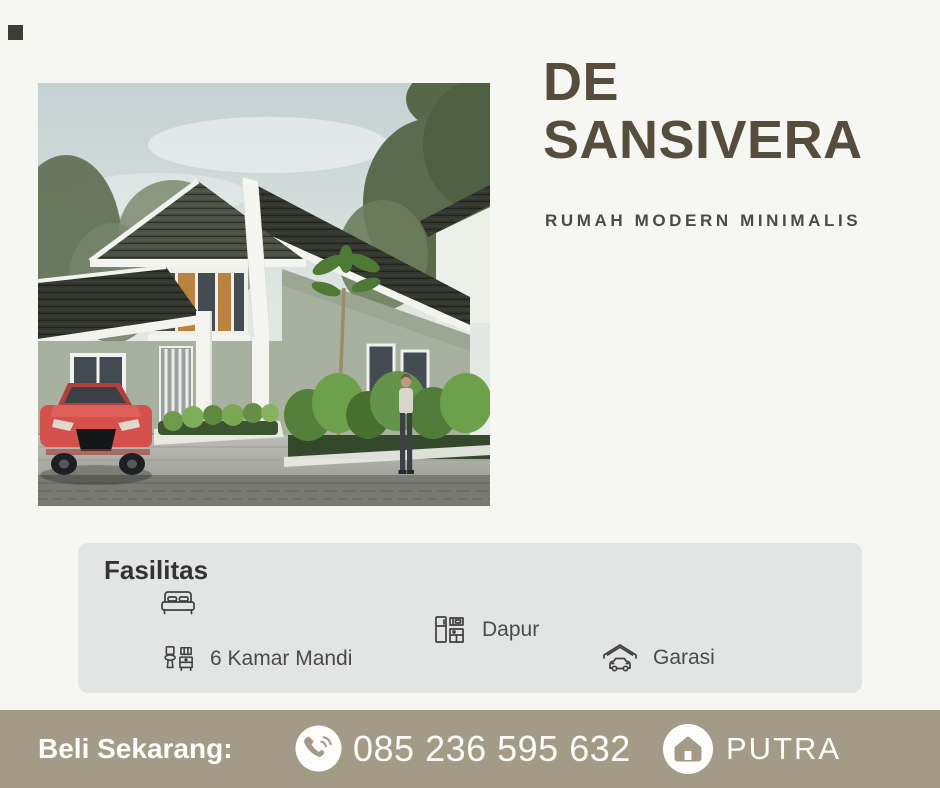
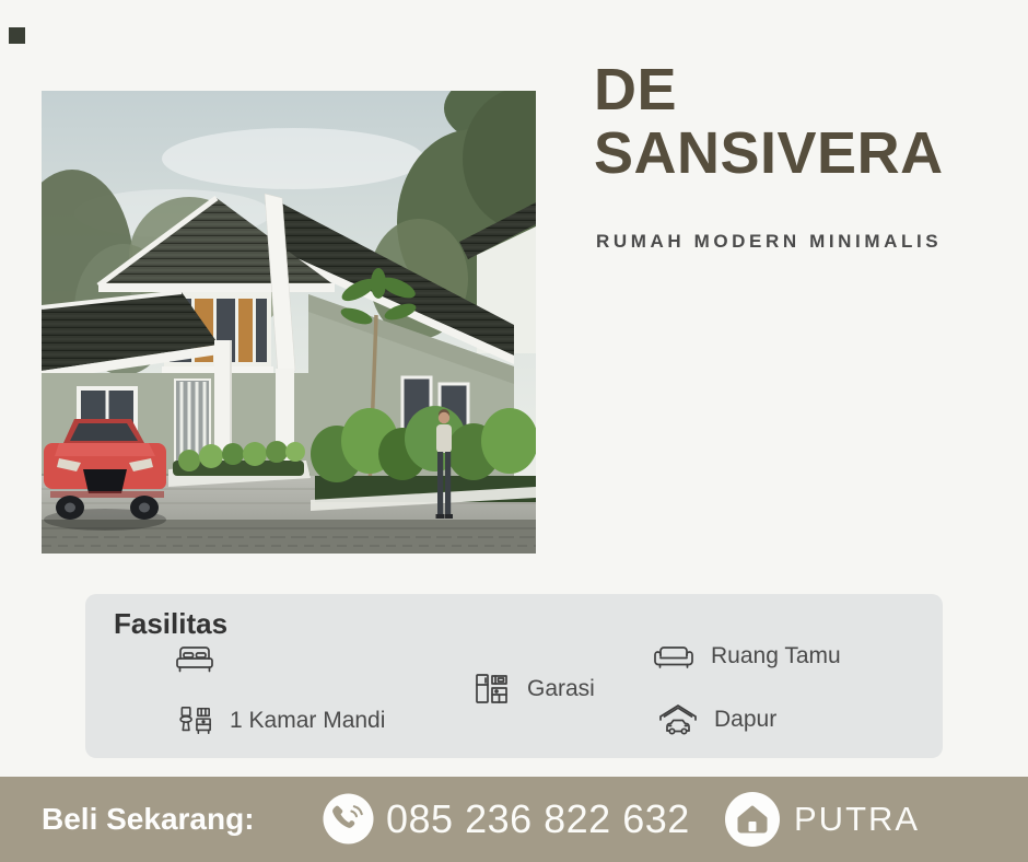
  DE
  SANSIVERA
  RUMAH MODERN MINIMALIS
  Fasilitas
- 6 Kamar Mandi
+ 1 Kamar Mandi
- Dapur
+ Garasi
+ Ruang Tamu
- Garasi
+ Dapur
  Beli Sekarang:
- 085 236 595 632
+ 085 236 822 632
  PUTRA
